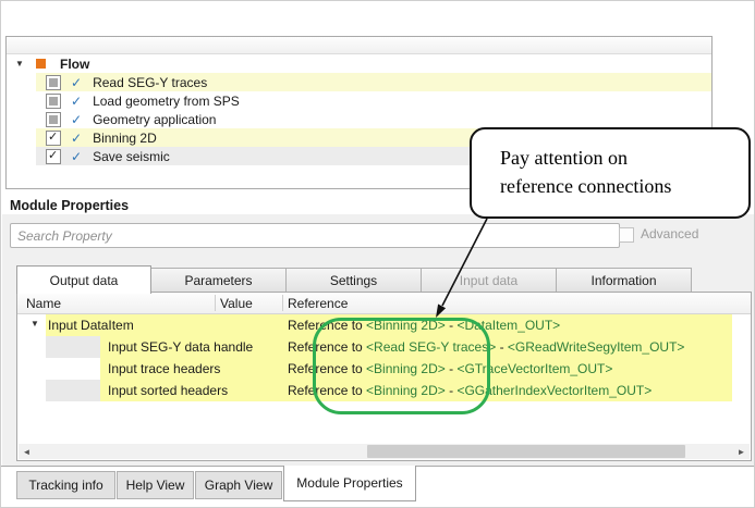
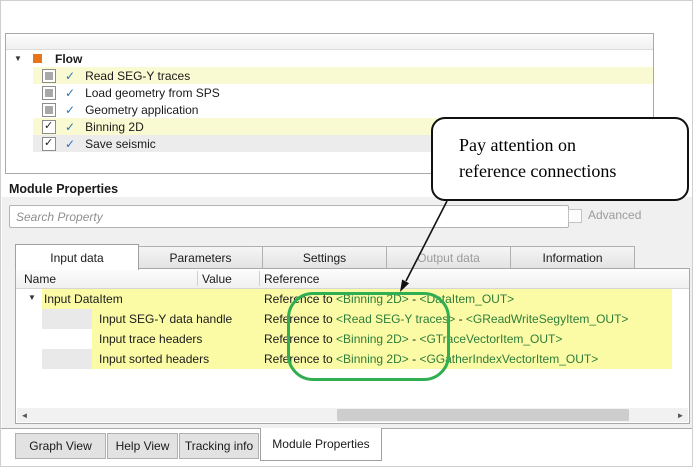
  ▼
  Flow
  ✓
  Read SEG-Y traces
  ✓
  Load geometry from SPS
  ✓
  Geometry application
  ✓
  Binning 2D
  ✓
  Save seismic
  Module Properties
  Search Property
  Advanced
- Output data
+ Input data
  Parameters
  Settings
- Input data
+ Output data
  Information
  Name
  Value
  Reference
  ▼
  Input DataItem
  Reference to <Binning 2D> - <DataItem_OUT>
  Input SEG-Y data handle
  Reference to <Read SEG-Y traces> - <GReadWriteSegyItem_OUT>
  Input trace headers
  Reference to <Binning 2D> - <GTraceVectorItem_OUT>
  Input sorted headers
  Reference to <Binning 2D> - <GGatherIndexVectorItem_OUT>
  ◄
  ►
  Pay attention on
  reference connections
- Tracking info
+ Graph View
  Help View
- Graph View
+ Tracking info
  Module Properties
